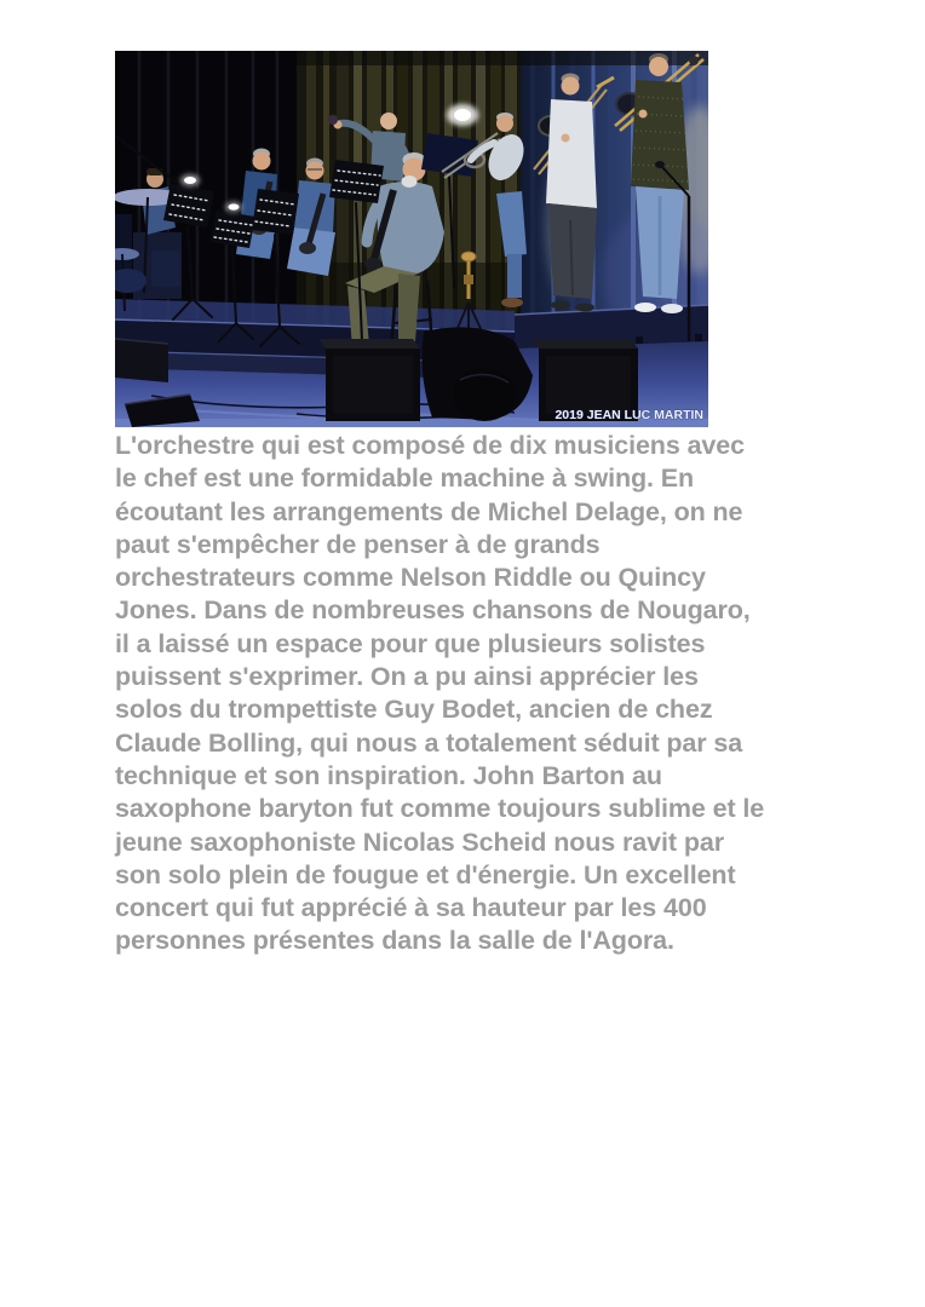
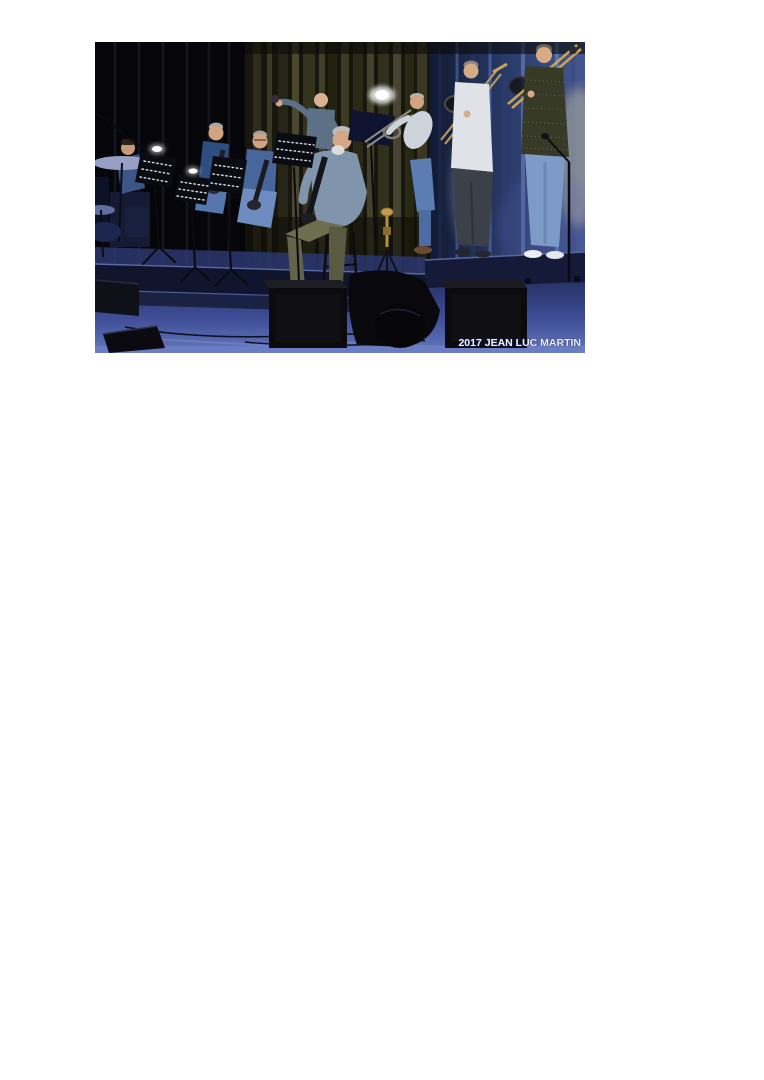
- 2019 JEAN LUC MARTIN
+ 2017 JEAN LUC MARTIN
- L'orchestre qui est composé de dix musiciens avec
- le chef est une formidable machine à swing. En
- écoutant les arrangements de Michel Delage, on ne
- paut s'empêcher de penser à de grands
- orchestrateurs comme Nelson Riddle ou Quincy
- Jones. Dans de nombreuses chansons de Nougaro,
- il a laissé un espace pour que plusieurs solistes
- puissent s'exprimer. On a pu ainsi apprécier les
- solos du trompettiste Guy Bodet, ancien de chez
- Claude Bolling, qui nous a totalement séduit par sa
- technique et son inspiration. John Barton au
- saxophone baryton fut comme toujours sublime et le
- jeune saxophoniste Nicolas Scheid nous ravit par
- son solo plein de fougue et d'énergie. Un excellent
- concert qui fut apprécié à sa hauteur par les 400
- personnes présentes dans la salle de l'Agora.
